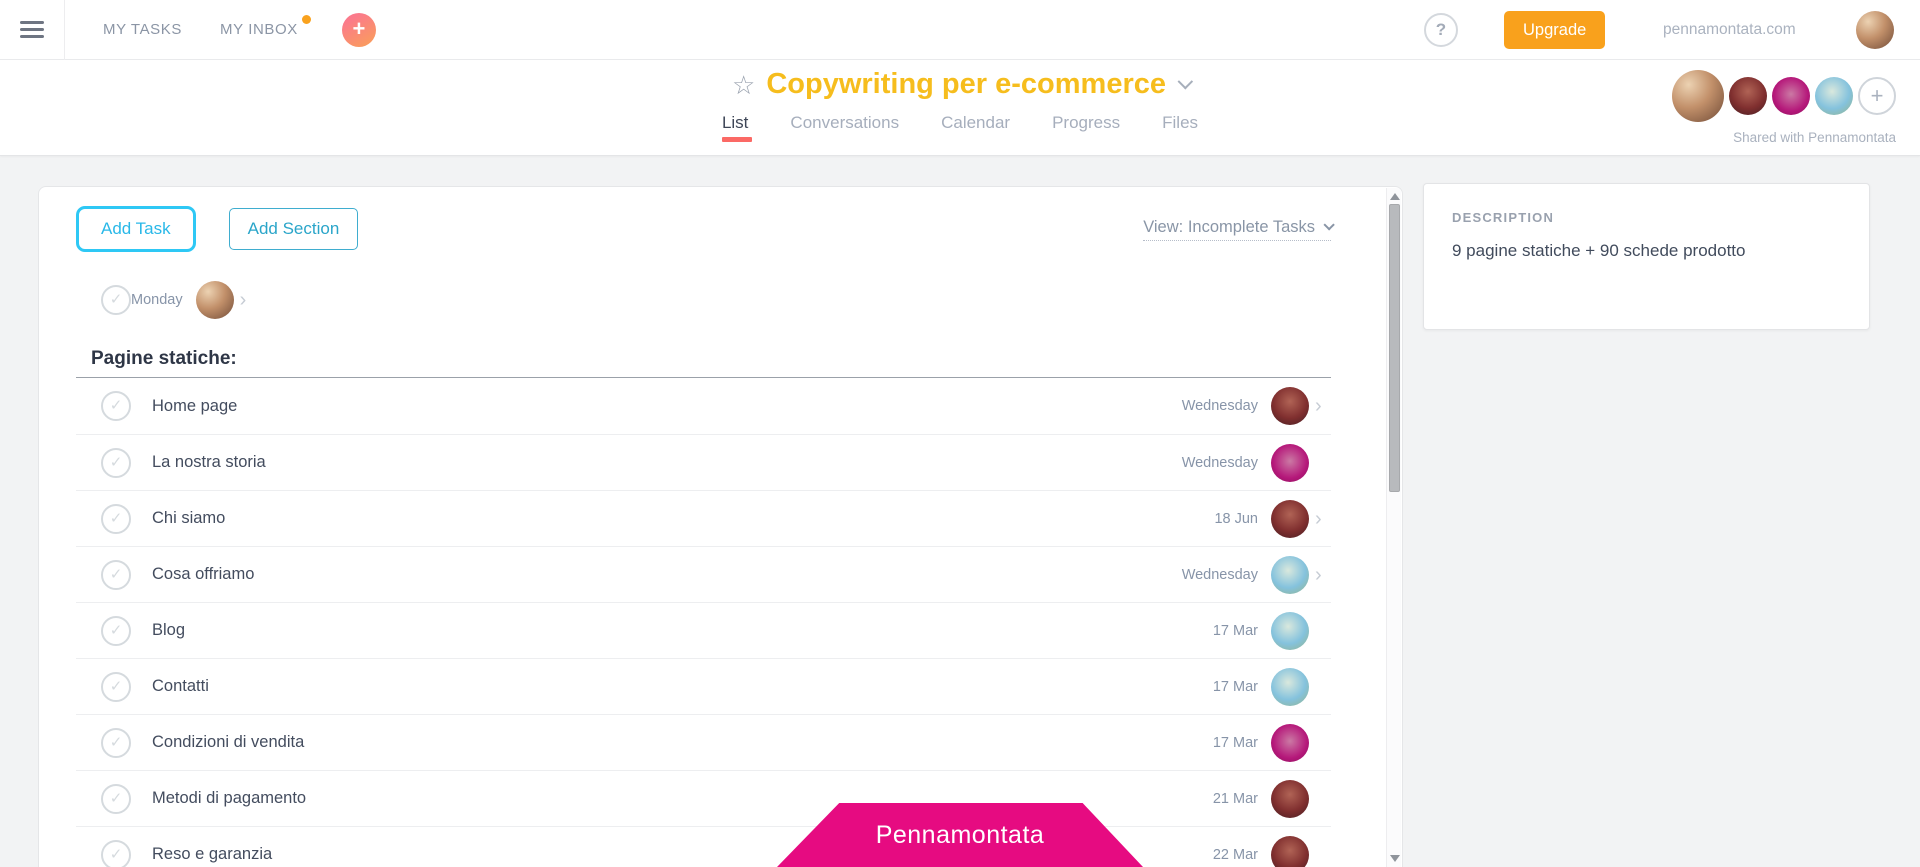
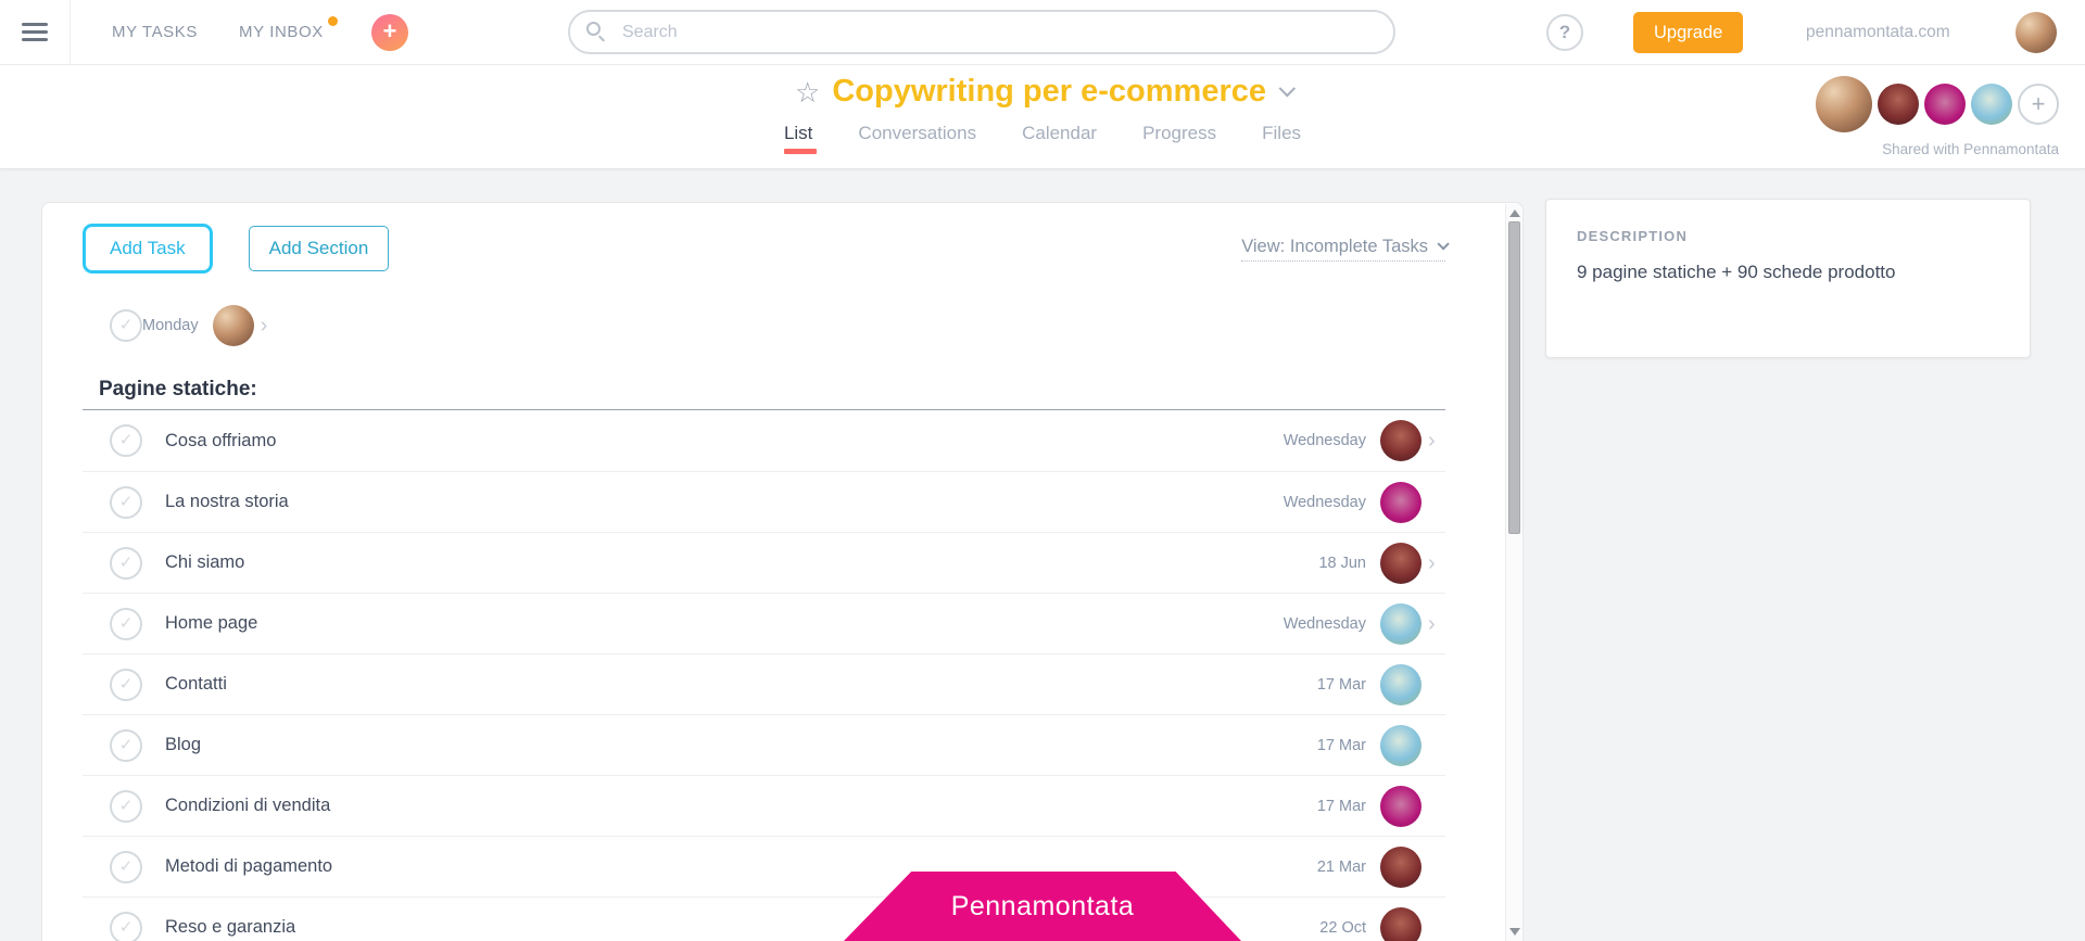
  MY TASKS
  MY INBOX
  +
+ Search
  ?
  Upgrade
  pennamontata.com
  ☆
  Copywriting per e-commerce
  List
  Conversations
  Calendar
  Progress
  Files
  +
  Shared with Pennamontata
  Add Task
  Add Section
  View: Incomplete Tasks
  ✓
  Monday
  ›
  Pagine statiche:
  ✓
- Home page
+ Cosa offriamo
  Wednesday
  ›
  ✓
  La nostra storia
  Wednesday
  ✓
  Chi siamo
  18 Jun
  ›
  ✓
- Cosa offriamo
+ Home page
  Wednesday
  ›
  ✓
- Blog
+ Contatti
  17 Mar
  ✓
- Contatti
+ Blog
  17 Mar
  ✓
  Condizioni di vendita
  17 Mar
  ✓
  Metodi di pagamento
  21 Mar
  ✓
  Reso e garanzia
- 22 Mar
+ 22 Oct
  DESCRIPTION
  9 pagine statiche + 90 schede prodotto
  Pennamontata
